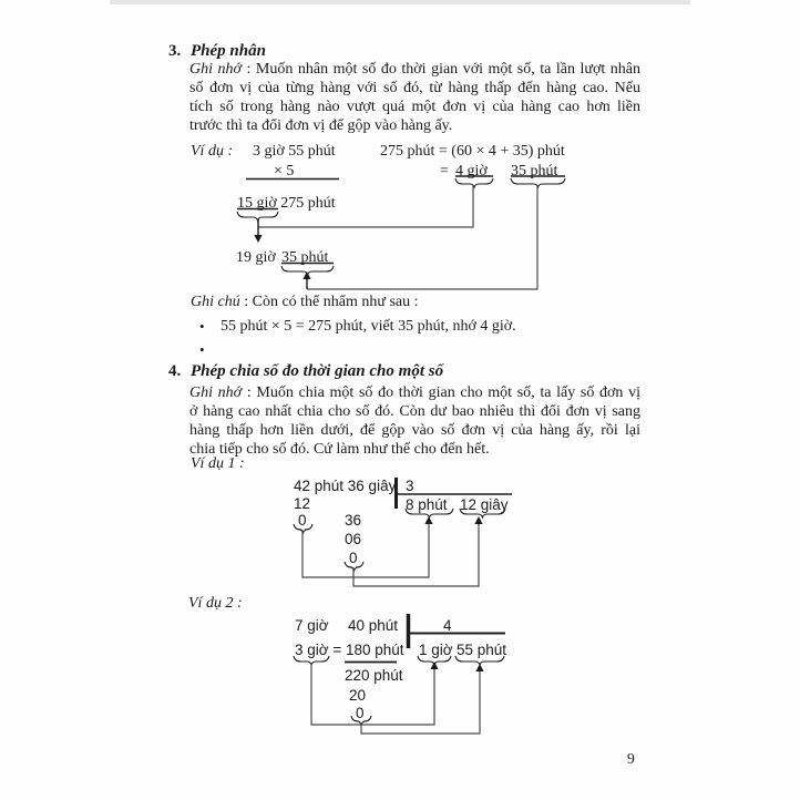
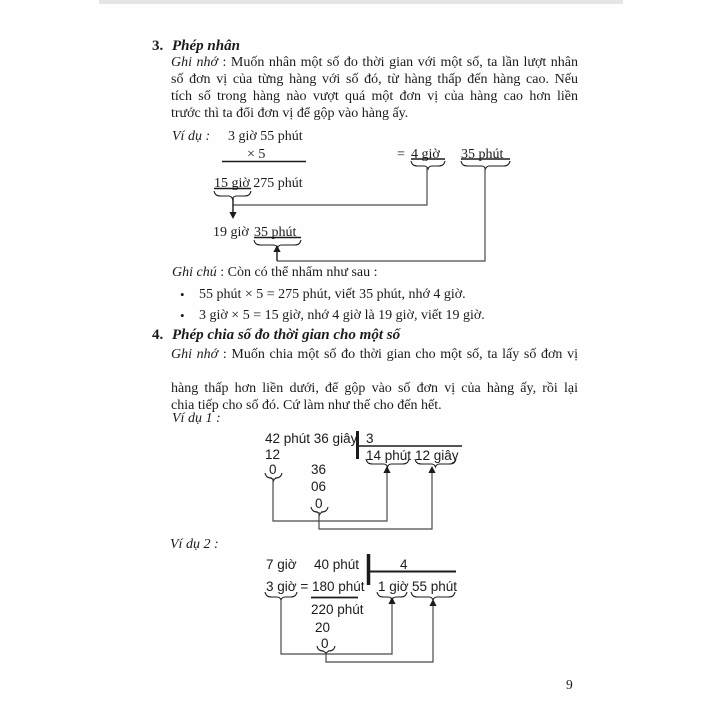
  3.
  Phép nhân
  Ghi nhớ : Muốn nhân một số đo thời gian với một số, ta lần lượt nhân
  số đơn vị của từng hàng với số đó, từ hàng thấp đến hàng cao. Nếu
  tích số trong hàng nào vượt quá một đơn vị của hàng cao hơn liền
  trước thì ta đổi đơn vị để gộp vào hàng ấy.
  Ví dụ :
  3 giờ 55 phút
- 275 phút = (60 × 4 + 35) phút
  × 5
  =
  4 giờ
  35 phút
  15 giờ 275 phút
  19 giờ
  35 phút
  Ghi chú : Còn có thể nhẩm như sau :
  •
  55 phút × 5 = 275 phút, viết 35 phút, nhớ 4 giờ.
  •
+ 3 giờ × 5 = 15 giờ, nhớ 4 giờ là 19 giờ, viết 19 giờ.
  4.
  Phép chia số đo thời gian cho một số
  Ghi nhớ : Muốn chia một số đo thời gian cho một số, ta lấy số đơn vị
- ở hàng cao nhất chia cho số đó. Còn dư bao nhiêu thì đổi đơn vị sang
  hàng thấp hơn liền dưới, để gộp vào số đơn vị của hàng ấy, rồi lại
  chia tiếp cho số đó. Cứ làm như thế cho đến hết.
  Ví dụ 1 :
  42 phút 36 giây
  3
  12
- 8 phút
+ 14 phút
  12 giây
  0
  36
  06
  0
  Ví dụ 2 :
  7 giờ
  40 phút
  4
  3 giờ = 180 phút
  1 giờ
  55 phút
  220 phút
  20
  0
  9
